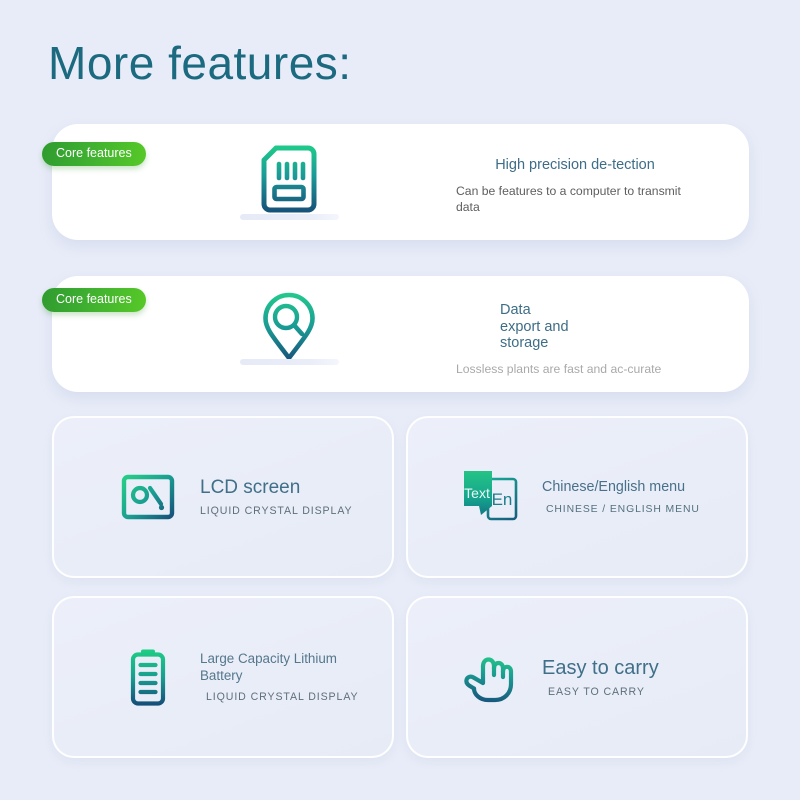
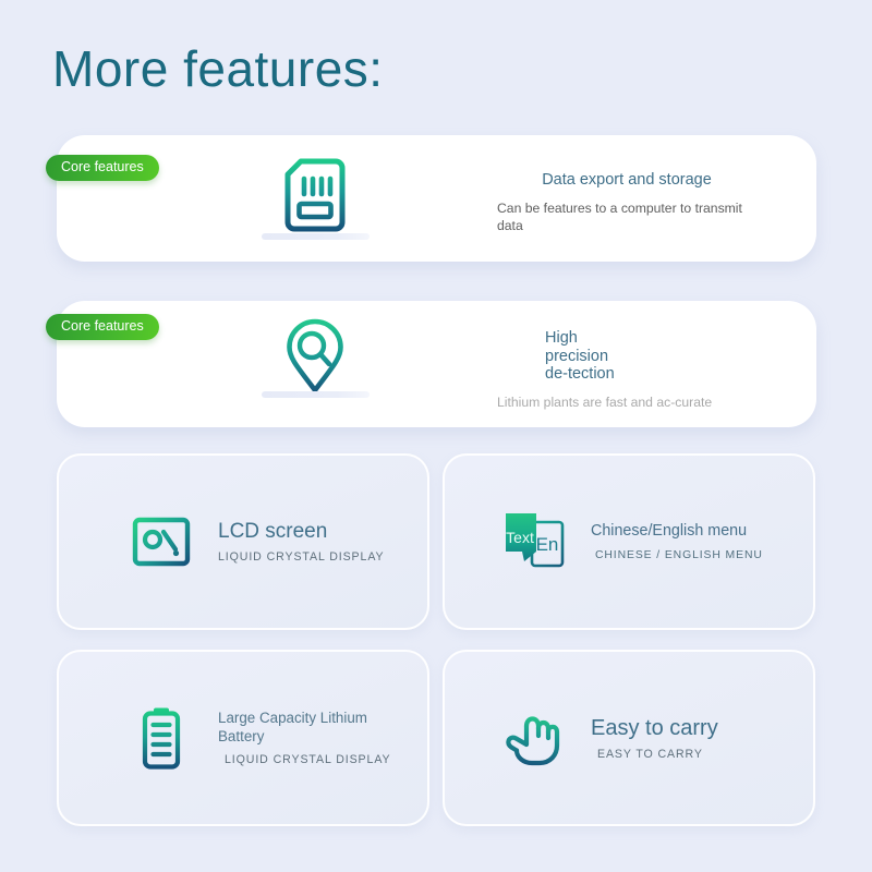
  More features:
  Core features
- High precision de-tection
+ Data export and storage
  Can be features to a computer to transmit data
  Core features
- Data export and storage
+ High precision de-tection
- Lossless plants are fast and ac-curate
+ Lithium plants are fast and ac-curate
  LCD screen
  LIQUID CRYSTAL DISPLAY
  En
  Text
  Chinese/English menu
  CHINESE / ENGLISH MENU
  Large Capacity Lithium Battery
  LIQUID CRYSTAL DISPLAY
  Easy to carry
  EASY TO CARRY
